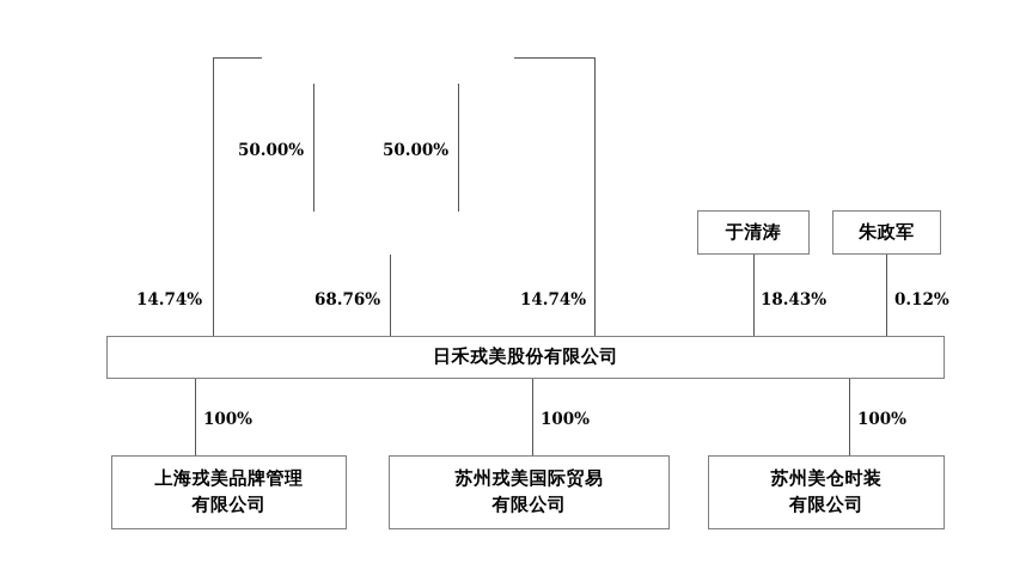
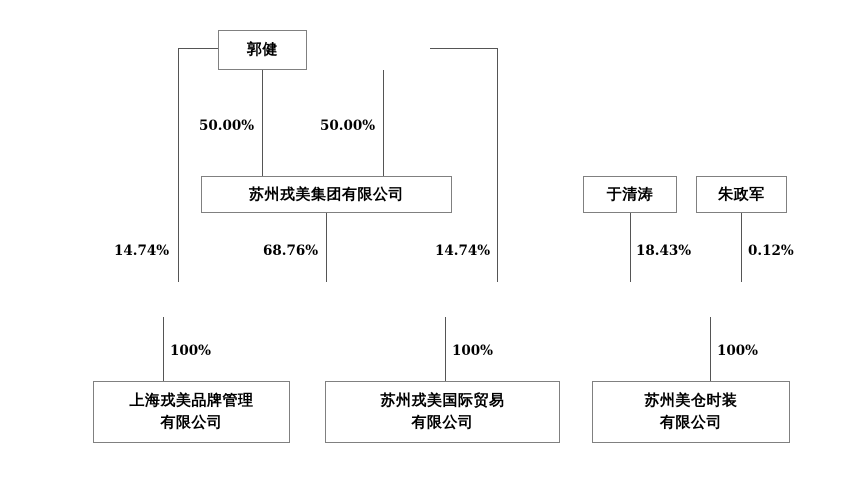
+ 郭健
+ 苏州戎美集团有限公司
  于清涛
  朱政军
- 日禾戎美股份有限公司
  上海戎美品牌管理
  有限公司
  苏州戎美国际贸易
  有限公司
  苏州美仓时装
  有限公司
  50.00%
  50.00%
  14.74%
  68.76%
  14.74%
  18.43%
  0.12%
  100%
  100%
  100%
